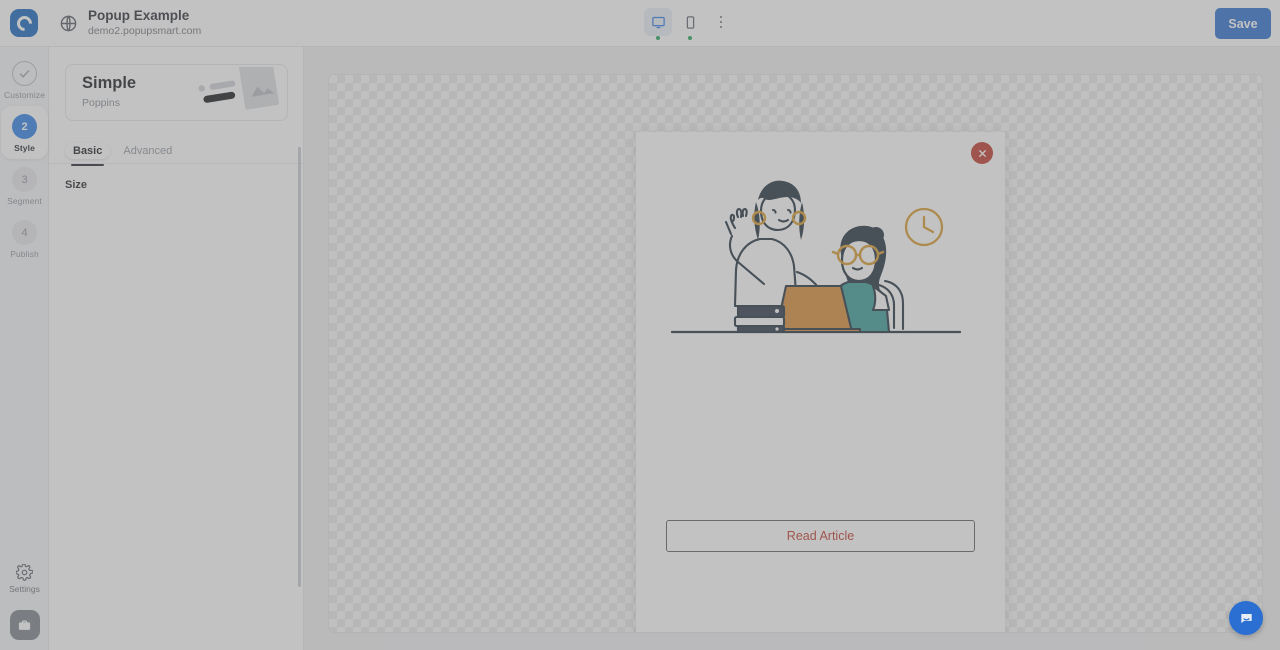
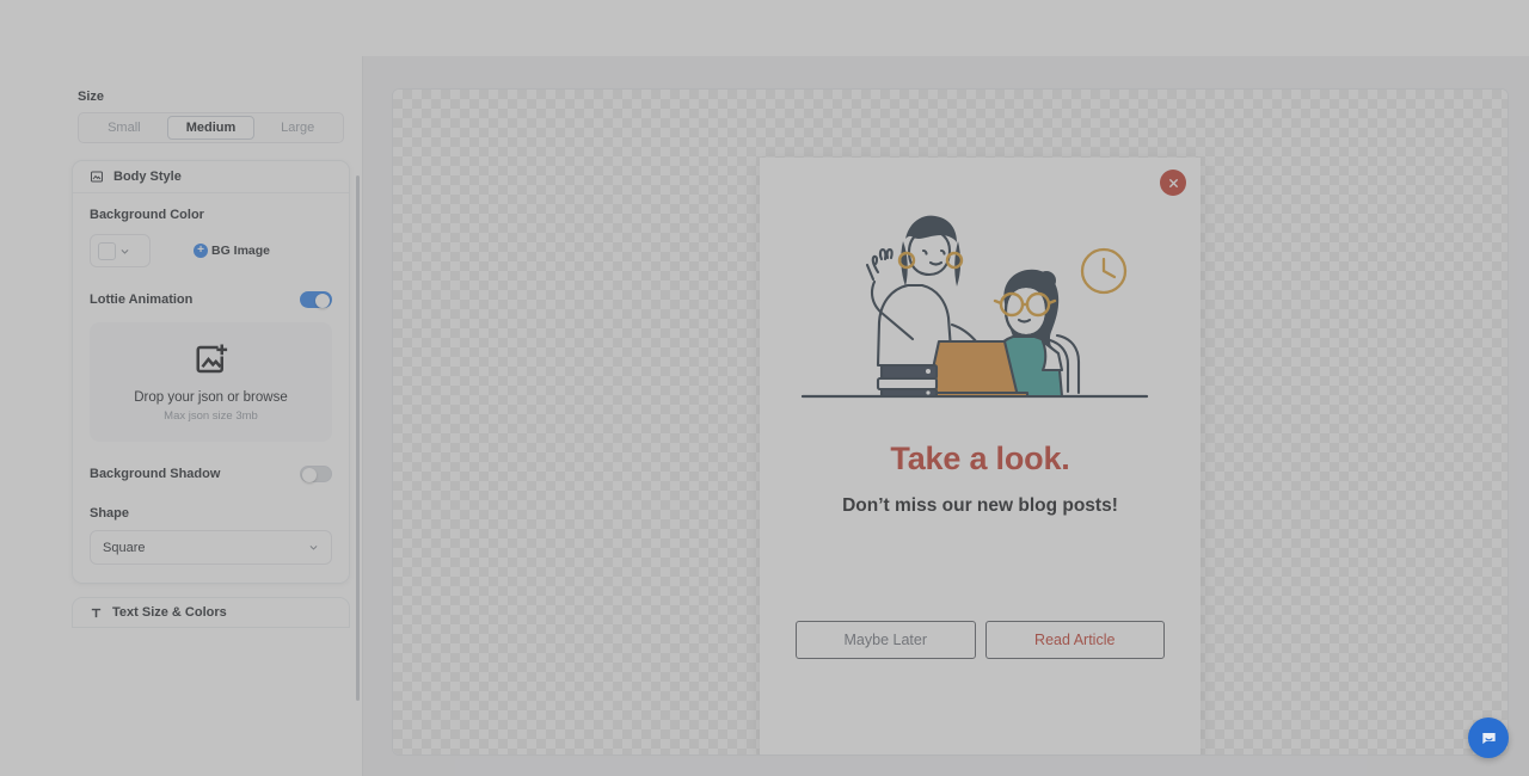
- Popup Example
- demo2.popupsmart.com
- Save
- Customize
- 2
- Style
- 3
- Segment
- 4
- Publish
- Settings
- Simple
- Poppins
- Basic
- Advanced
  Size
+ Small
+ Medium
+ Large
+ Body Style
+ Background Color
+ +
+ BG Image
+ Lottie Animation
+ Drop your json or browse
+ Max json size 3mb
+ Background Shadow
+ Shape
+ Square
+ Text Size & Colors
+ Take a look.
+ Don’t miss our new blog posts!
+ Maybe Later
  Read Article
